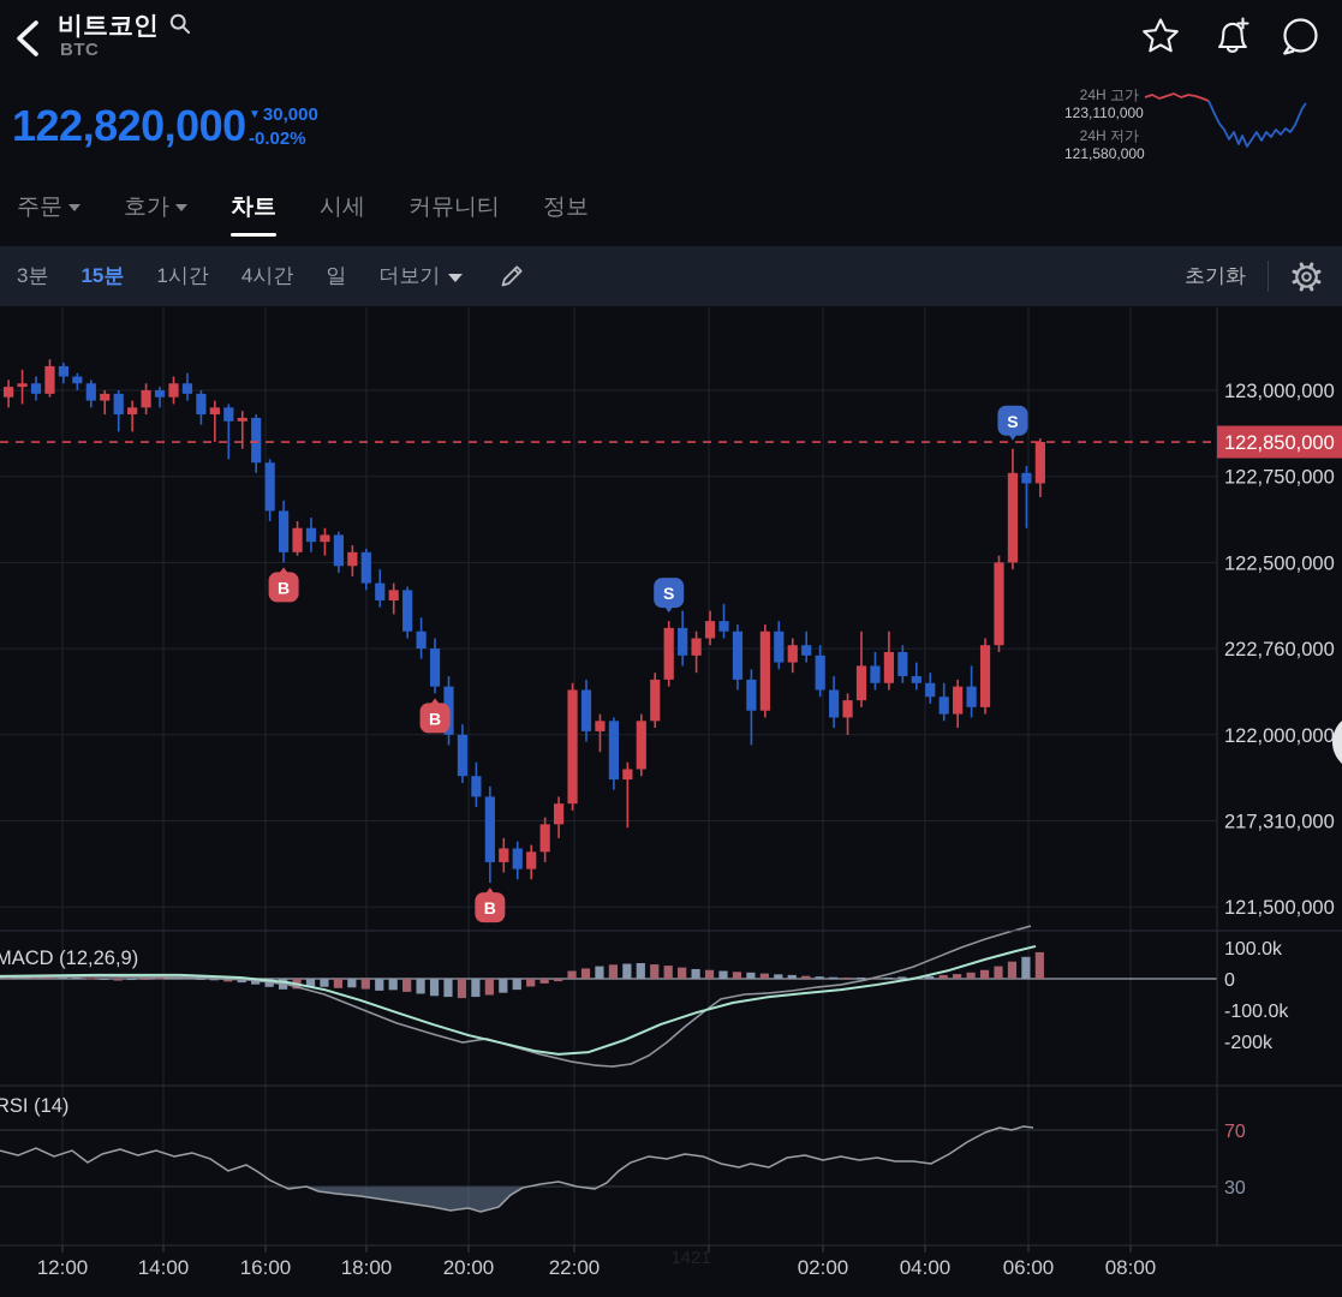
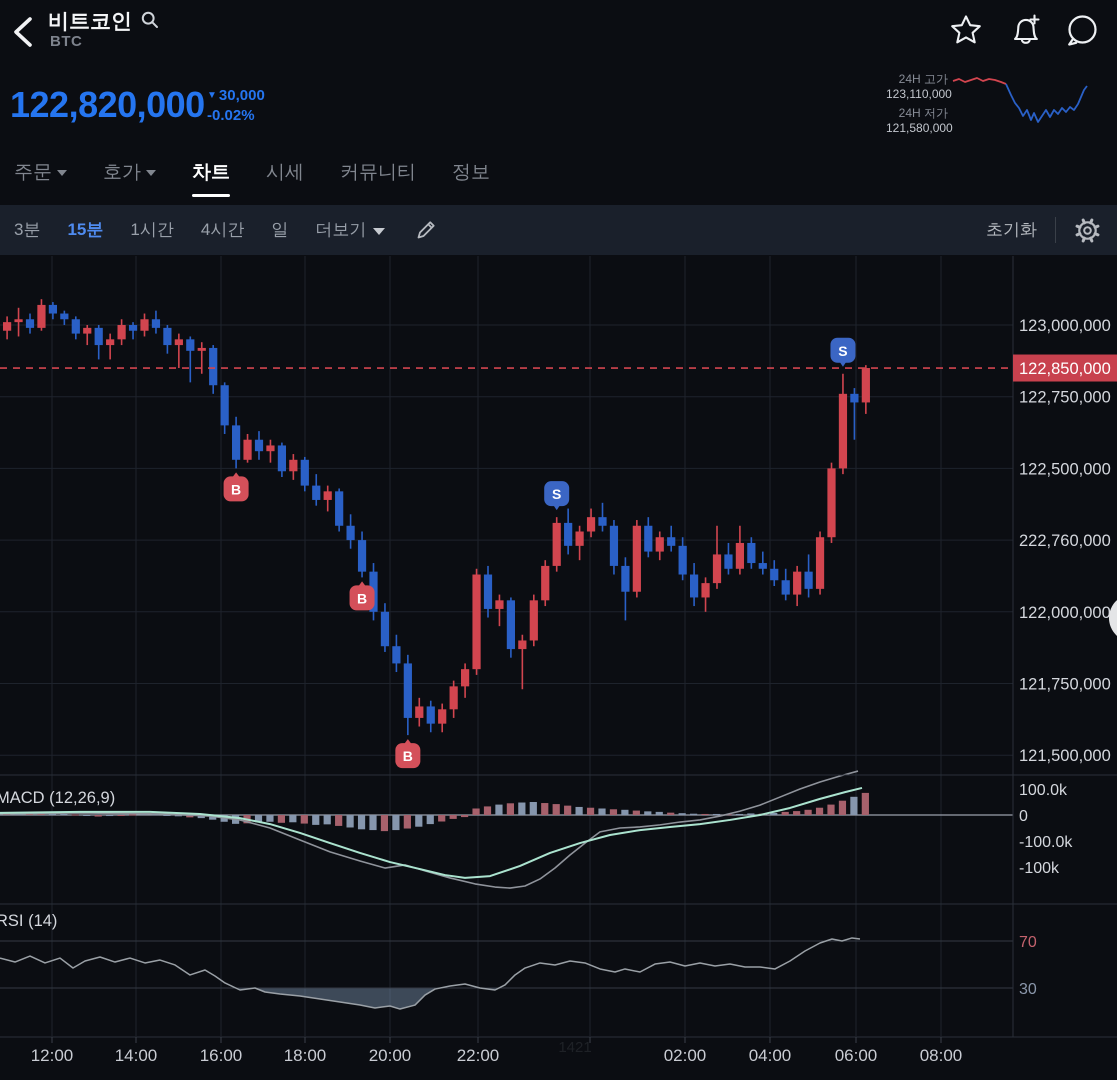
  비트코인
  BTC
  122,820,000
  ▼
  30,000
  -0.02%
  24H 고가
  123,110,00
  24H 저가
  121,580,00
  주문
  호가
  차트
  시세
  커뮤니티
  정보
  3분
  15분
  1시간
  4시간
  일
  더보기
  초기화
  B
  B
  B
  S
  S
  123,000,000
  122,750,000
  122,500,000
  222,760,000
  122,000,000
- 217,310,000
+ 121,750,000
  121,500,000
  122,850,000
  100.0k
  0
  -100.0k
- -200k
+ -100k
  70
  30
  MACD (12,26,9)
  RSI (14)
  12:00
  14:00
  16:00
  18:00
  20:00
  22:00
  02:00
  04:00
  06:00
  08:00
  1421
